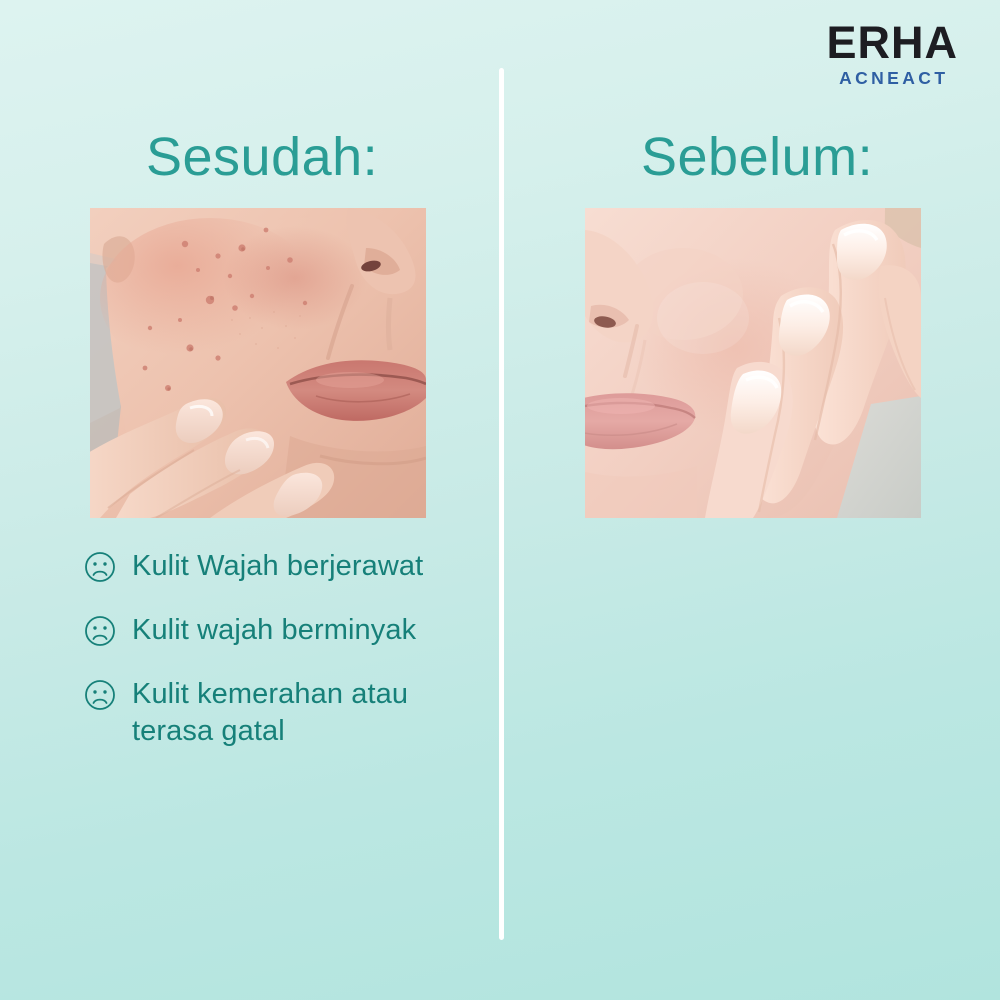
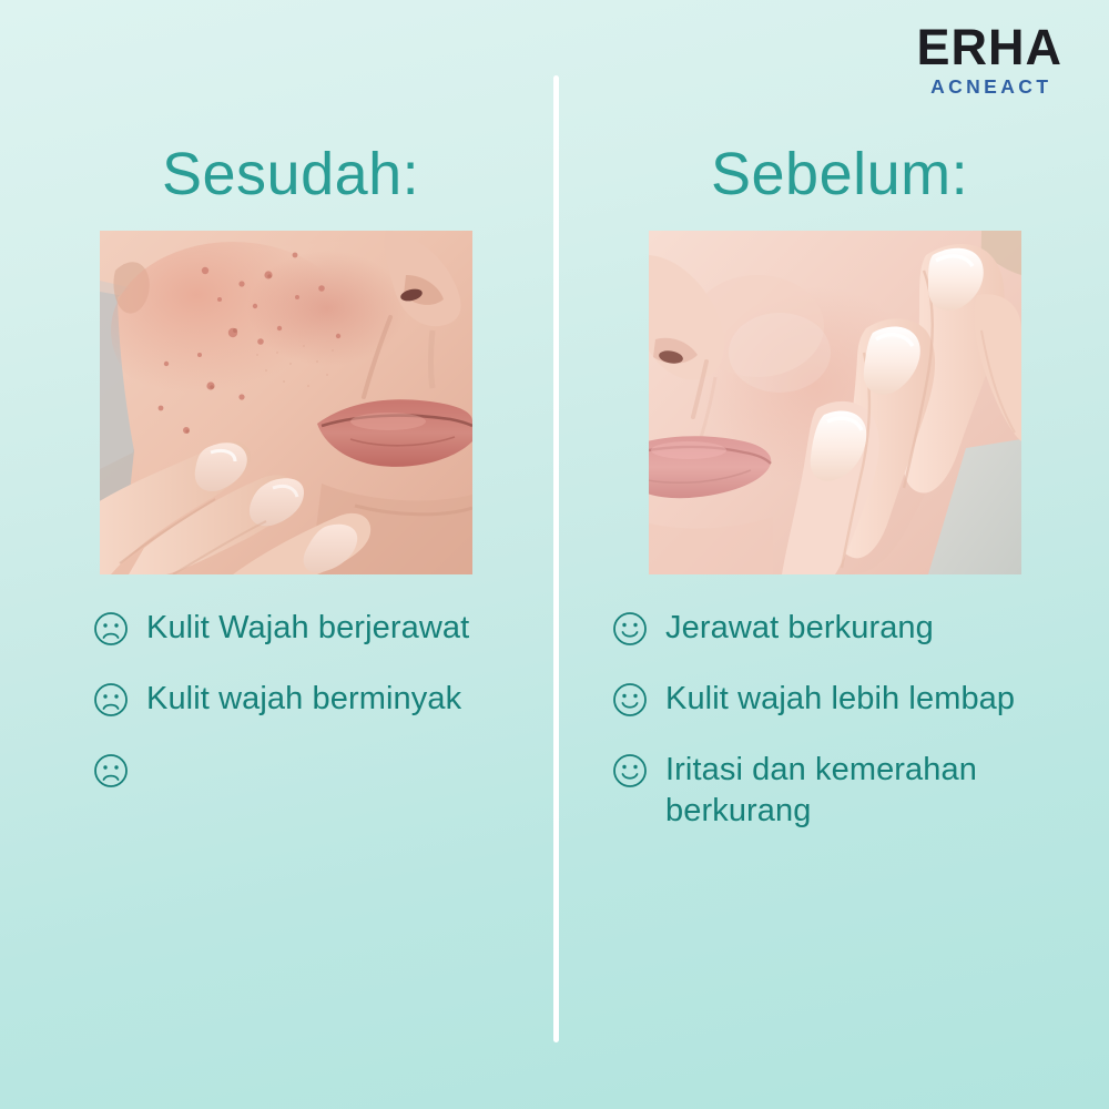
  ERHA
  ACNEACT
  Sesudah:
  Kulit Wajah berjerawat
  Kulit wajah berminyak
- Kulit kemerahan atau terasa gatal
  Sebelum:
+ Jerawat berkurang
+ Kulit wajah lebih lembap
+ Iritasi dan kemerahan berkurang
